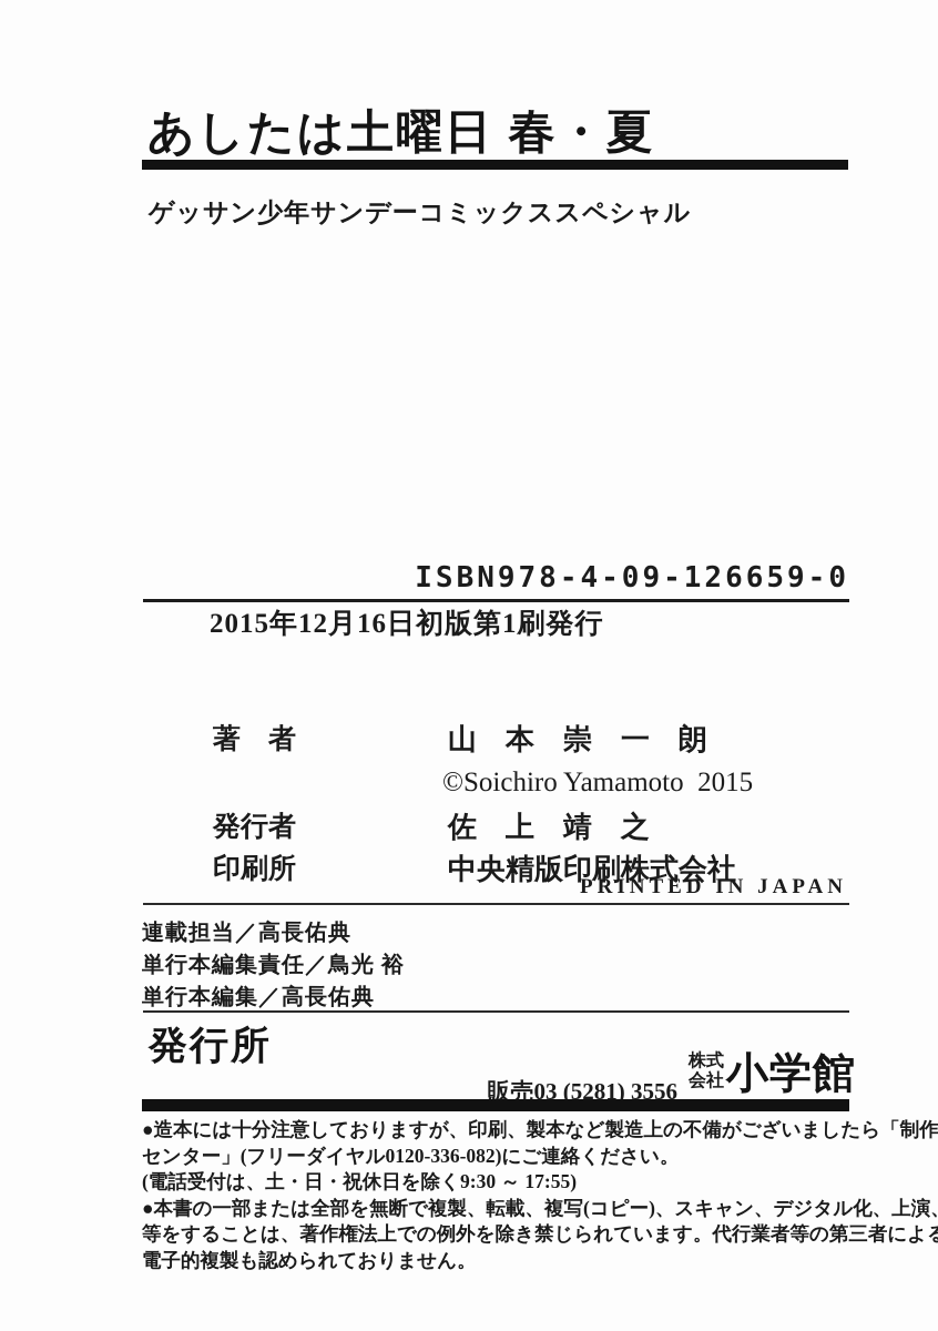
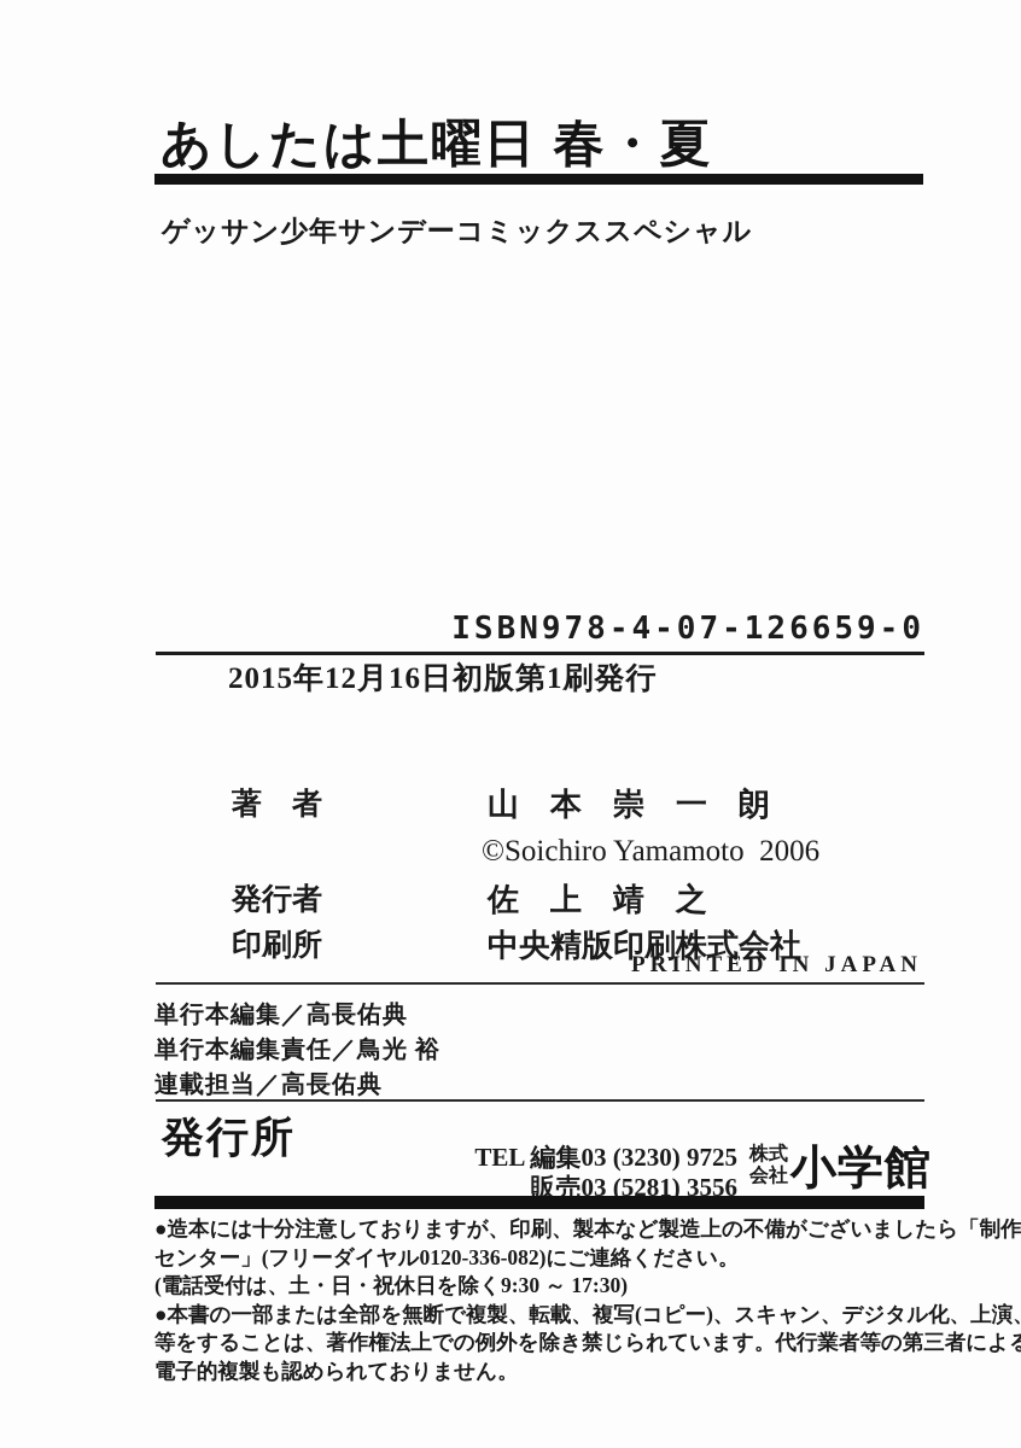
  あしたは土曜日 春・夏
  ゲッサン少年サンデーコミックススペシャル
- ISBN978-4-09-126659-0
+ ISBN978-4-07-126659-0
  2015年12月16日初版第1刷発行
  著 者
  山 本 崇 一 朗
- ©Soichiro Yamamoto 2015
+ ©Soichiro Yamamoto 2006
  発行者
  佐 上 靖 之
  印刷所
  中央精版印刷株式会社
  PRINTED IN JAPAN
- 連載担当／高長佑典
+ 単行本編集／高長佑典
  単行本編集責任／鳥光 裕
- 単行本編集／高長佑典
+ 連載担当／高長佑典
  発行所
+ TEL 編集03 (3230) 9725
  販売03 (5281) 3556
  株式
  会社
  小学館
  ●造本には十分注意しておりますが、印刷、製本など製造上の不備がございましたら「制作
  センター」(フリーダイヤル0120-336-082)にご連絡ください。
- (電話受付は、土・日・祝休日を除く9:30 ～ 17:55)
+ (電話受付は、土・日・祝休日を除く9:30 ～ 17:30)
  ●本書の一部または全部を無断で複製、転載、複写(コピー)、スキャン、デジタル化、上演
  等をすることは、著作権法上での例外を除き禁じられています。代行業者等の第三者による
  電子的複製も認められておりません。
